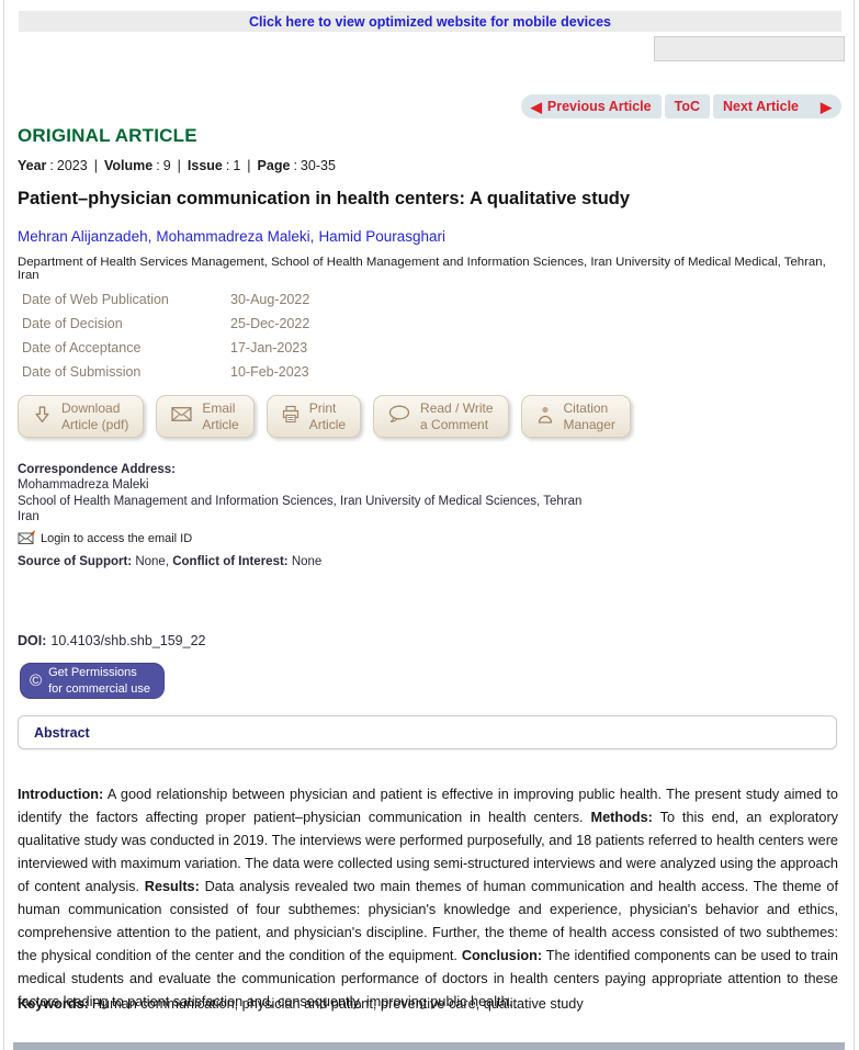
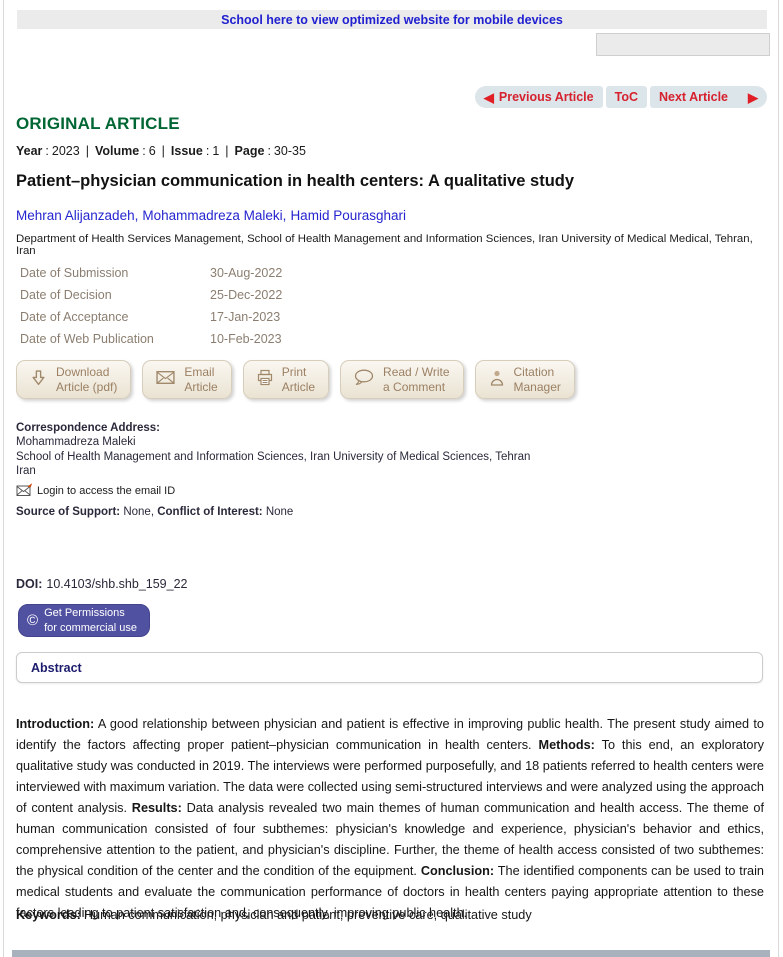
- Click here to view optimized website for mobile devices
+ School here to view optimized website for mobile devices
  ◀
  Previous Article
  ToC
  Next Article
  ▶
  ORIGINAL ARTICLE
- Year : 2023 | Volume : 9 | Issue : 1 | Page : 30-35
+ Year : 2023 | Volume : 6 | Issue : 1 | Page : 30-35
  Patient–physician communication in health centers: A qualitative study
  Mehran Alijanzadeh, Mohammadreza Maleki, Hamid Pourasghari
  Department of Health Services Management, School of Health Management and Information Sciences, Iran University of Medical Medical, Tehran, Iran
- Date of Web Publication
+ Date of Submission
  30-Aug-2022
  Date of Decision
  25-Dec-2022
  Date of Acceptance
  17-Jan-2023
- Date of Submission
+ Date of Web Publication
  10-Feb-2023
  Download
  Article (pdf)
  Email
  Article
  Print
  Article
  Read / Write
  a Comment
  Citation
  Manager
  Correspondence Address:
  Mohammadreza Maleki
  School of Health Management and Information Sciences, Iran University of Medical Sciences, Tehran
  Iran
  Login to access the email ID
  Source of Support: None, Conflict of Interest: None
  DOI: 10.4103/shb.shb_159_22
  ©
  Get Permissions
  for commercial use
  Abstract
  Introduction: A good relationship between physician and patient is effective in improving public health. The present study aimed to identify the factors affecting proper patient–physician communication in health centers. Methods: To this end, an exploratory qualitative study was conducted in 2019. The interviews were performed purposefully, and 18 patients referred to health centers were interviewed with maximum variation. The data were collected using semi-structured interviews and were analyzed using the approach of content analysis. Results: Data analysis revealed two main themes of human communication and health access. The theme of human communication consisted of four subthemes: physician's knowledge and experience, physician's behavior and ethics, comprehensive attention to the patient, and physician's discipline. Further, the theme of health access consisted of two subthemes: the physical condition of the center and the condition of the equipment. Conclusion: The identified components can be used to train medical students and evaluate the communication performance of doctors in health centers paying appropriate attention to these factors leading to patient satisfaction and, consequently, improving public health.
  Keywords: Human communication, physician and patient, preventive care, qualitative study
